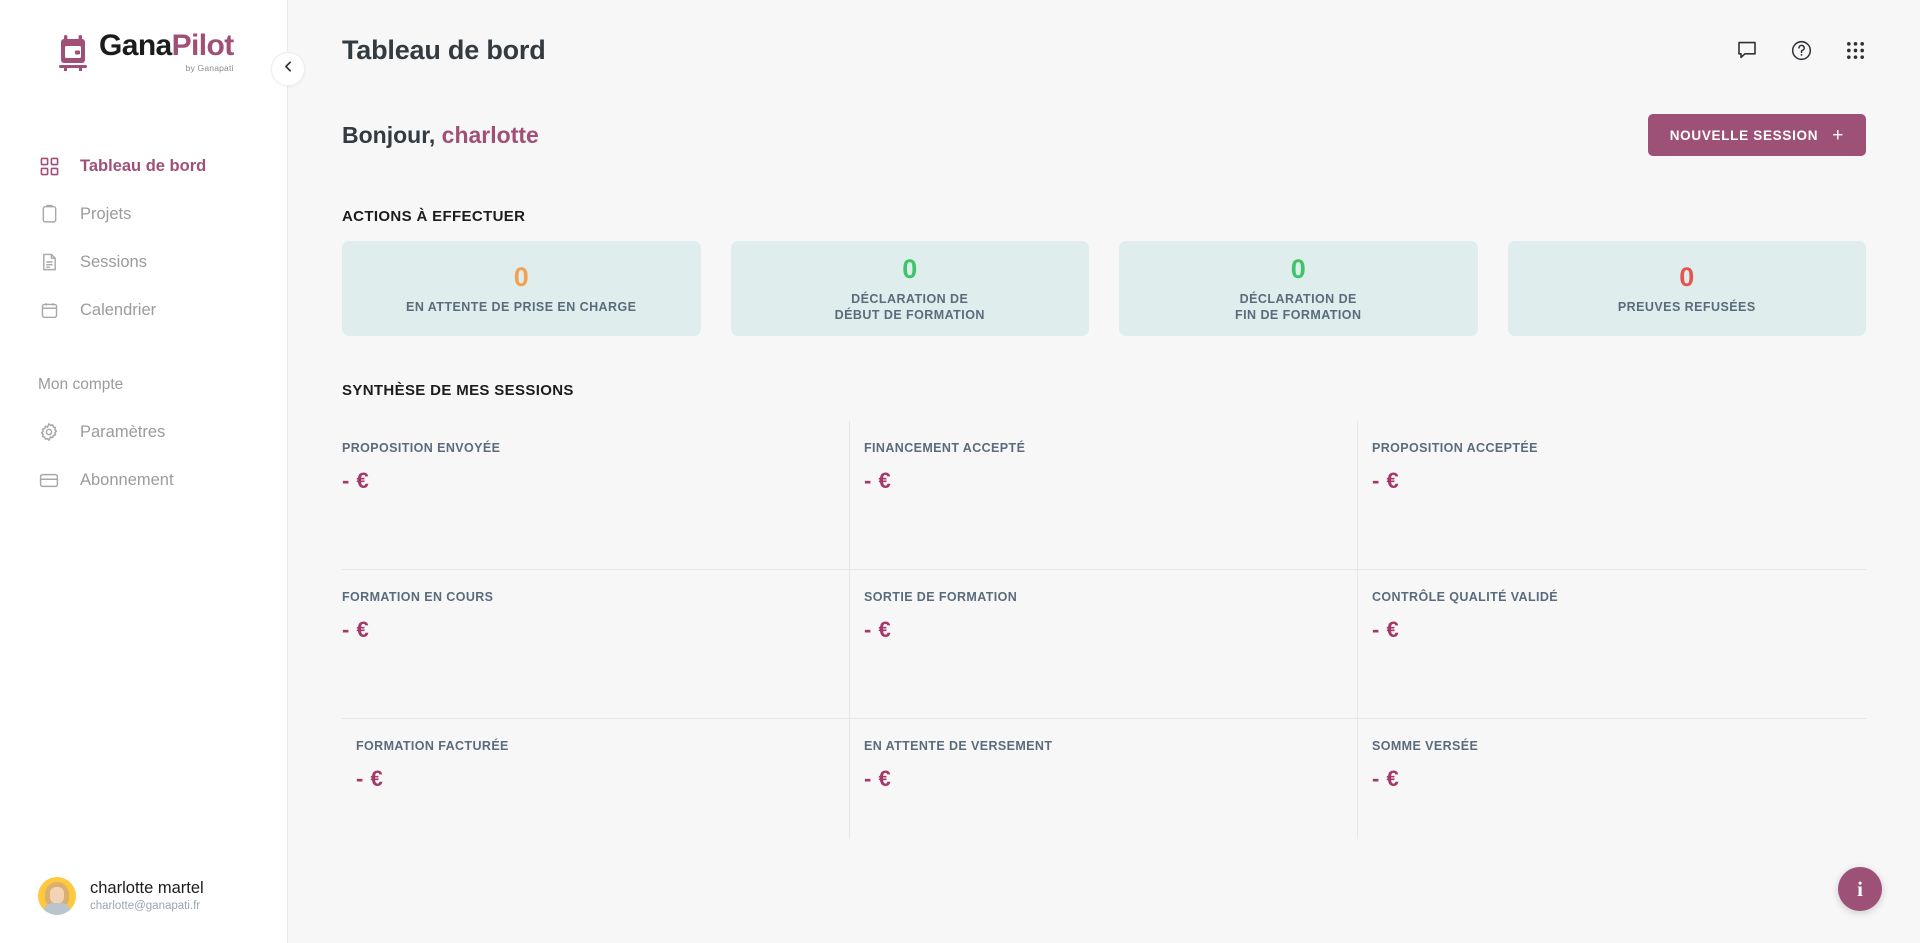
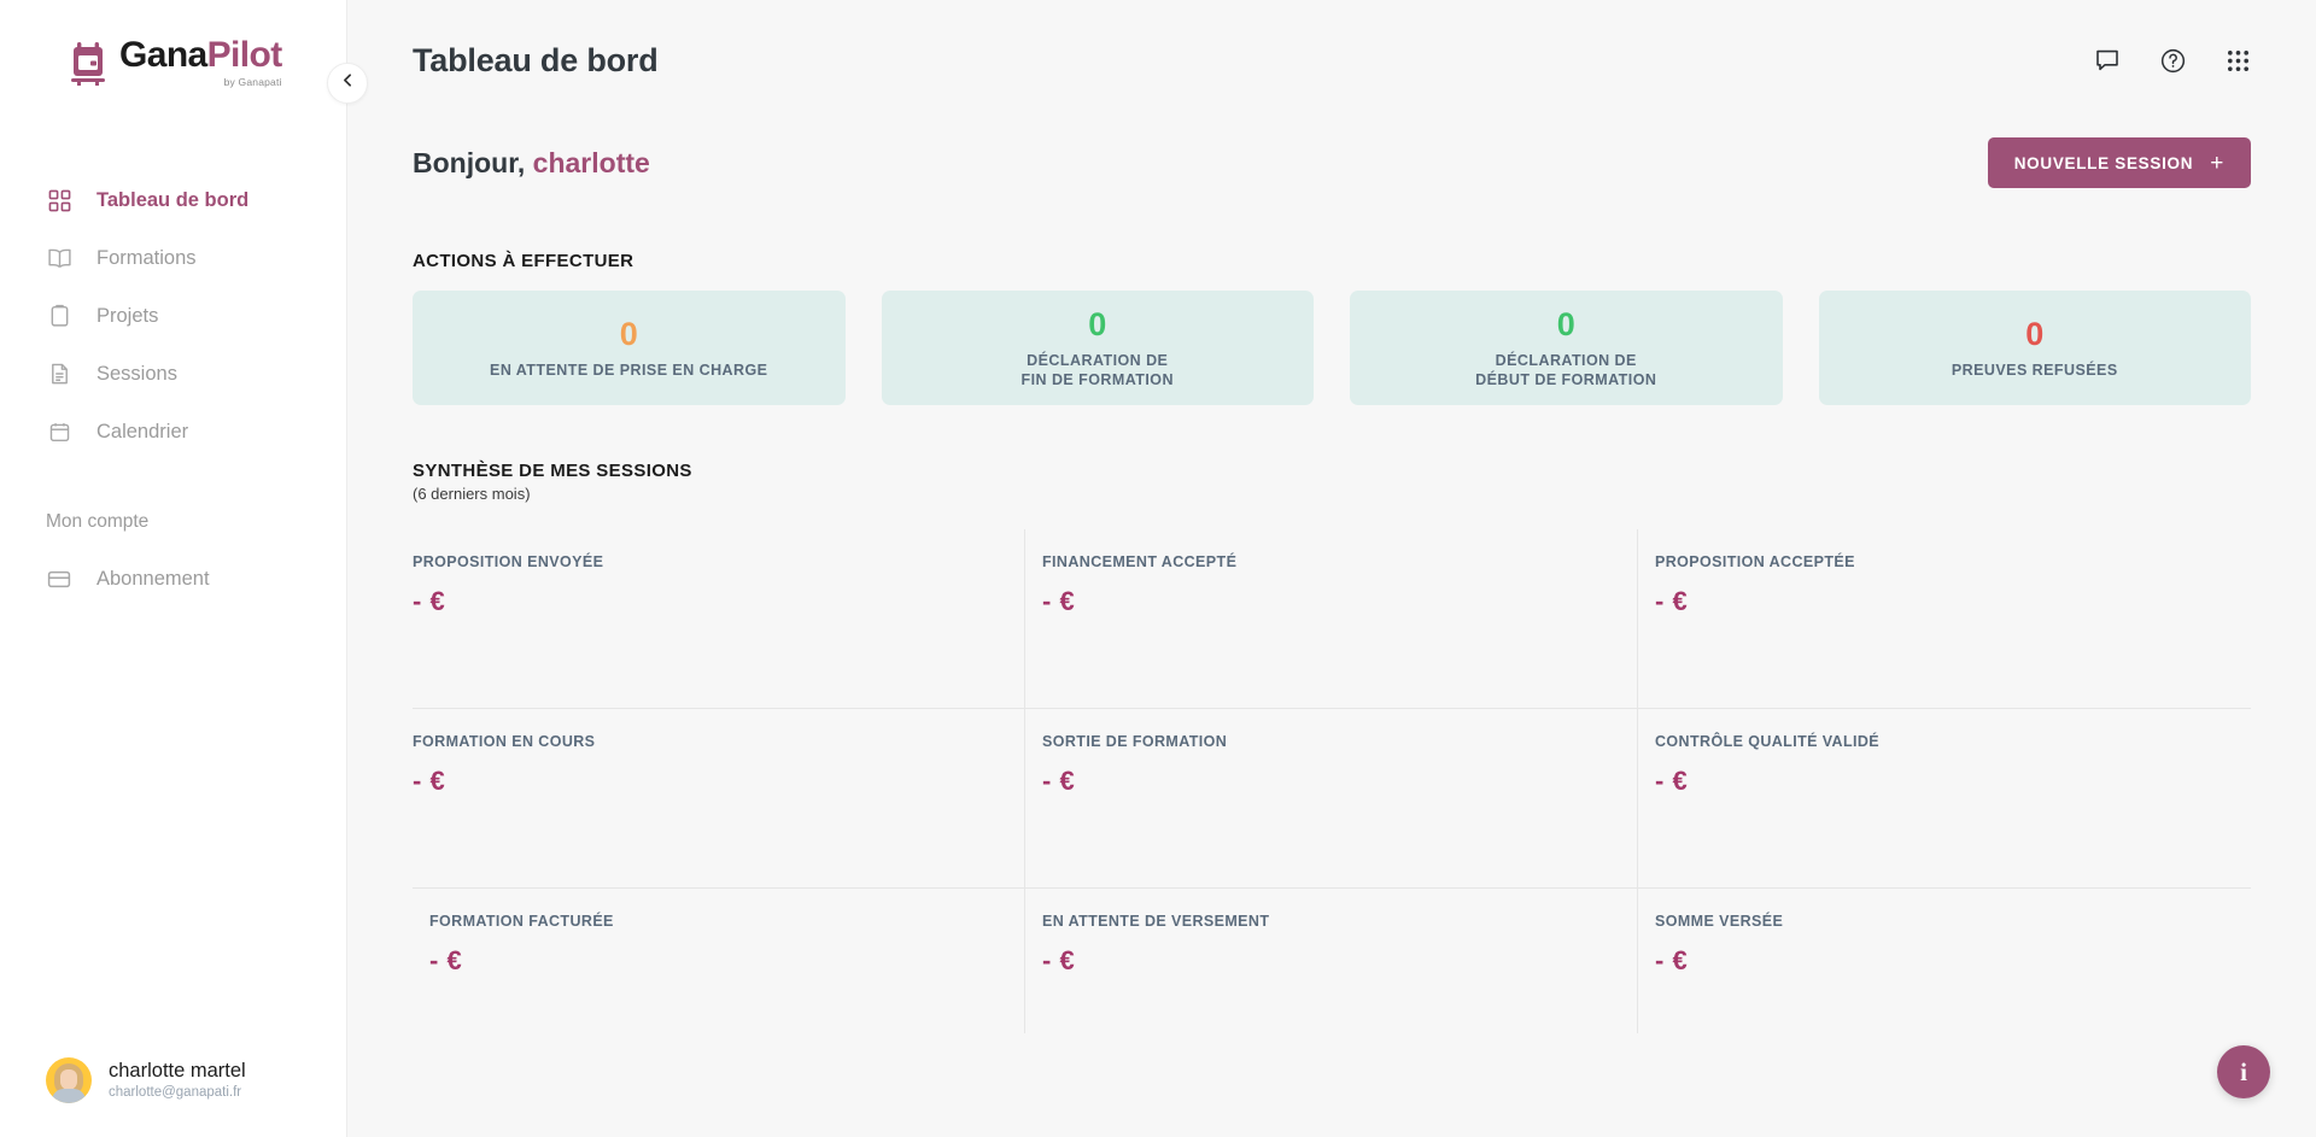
  GanaPilot
  by Ganapati
  Tableau de bord
+ Formations
  Projets
  Sessions
  Calendrier
  Mon compte
- Paramètres
  Abonnement
  charlotte martel
  charlotte@ganapati.fr
  Tableau de bord
  Bonjour, charlotte
  NOUVELLE SESSION
  +
  ACTIONS À EFFECTUER
  0
  EN ATTENTE DE PRISE EN CHARGE
  0
  DÉCLARATION DE
- DÉBUT DE FORMATION
+ FIN DE FORMATION
  0
  DÉCLARATION DE
- FIN DE FORMATION
+ DÉBUT DE FORMATION
  0
  PREUVES REFUSÉES
  SYNTHÈSE DE MES SESSIONS
+ (6 derniers mois)
  PROPOSITION ENVOYÉE
  - €
  FINANCEMENT ACCEPTÉ
  - €
  PROPOSITION ACCEPTÉE
  - €
  FORMATION EN COURS
  - €
  SORTIE DE FORMATION
  - €
  CONTRÔLE QUALITÉ VALIDÉ
  - €
  FORMATION FACTURÉE
  - €
  EN ATTENTE DE VERSEMENT
  - €
  SOMME VERSÉE
  - €
  i
